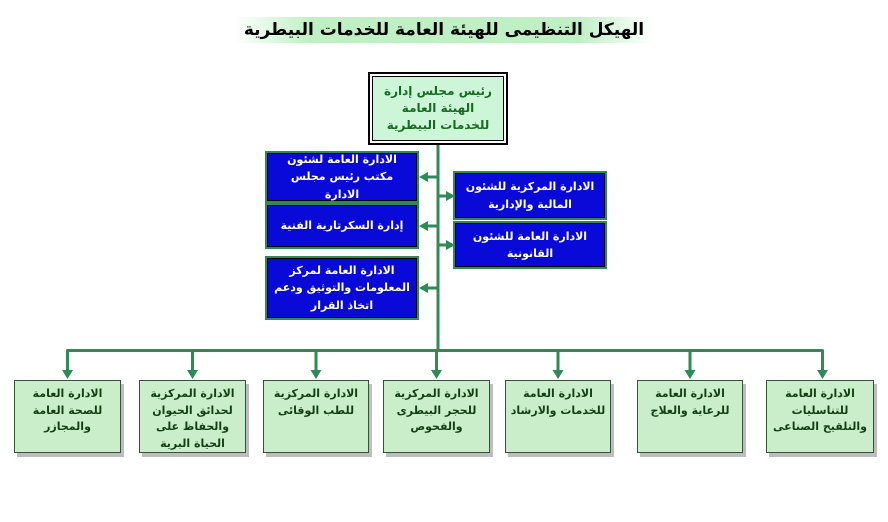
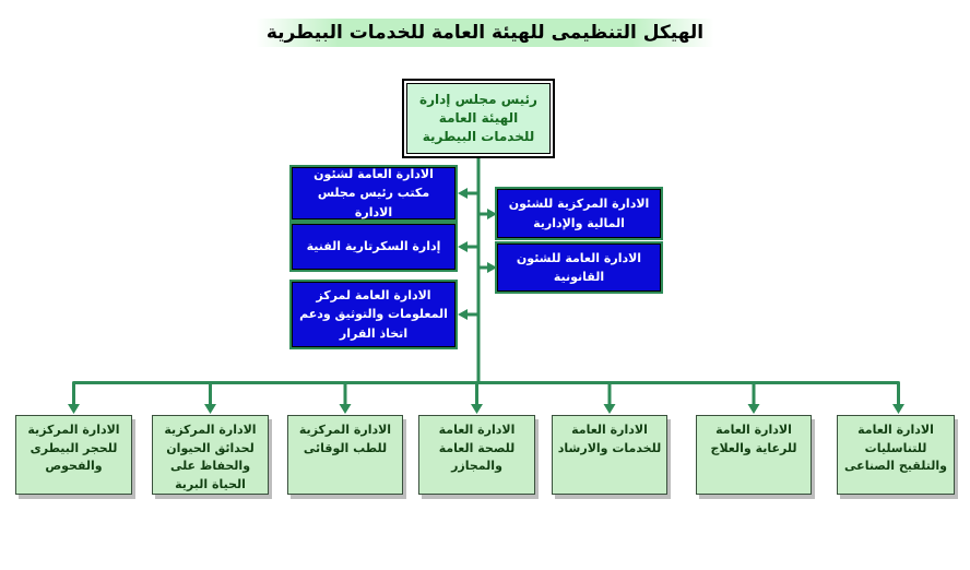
  الهيكل التنظيمى للهيئة العامة للخدمات البيطرية
  رئيس مجلس إدارة الهيئة العامة للخدمات البيطرية
  الادارة العامة لشئون مكتب رئيس مجلس الادارة
  إدارة السكرتارية الفنية
  الادارة العامة لمركز المعلومات والتوثيق ودعم اتخاذ القرار
  الادارة المركزية للشئون المالية والإدارية
  الادارة العامة للشئون القانونية
- الادارة العامة للصحة العامة والمجازر
+ الادارة المركزية للحجر البيطرى والفحوص
  الادارة المركزية لحدائق الحيوان والحفاظ على الحياة البرية
  الادارة المركزية للطب الوقائى
- الادارة المركزية للحجر البيطرى والفحوص
+ الادارة العامة للصحة العامة والمجازر
  الادارة العامة للخدمات والارشاد
  الادارة العامة للرعاية والعلاج
  الادارة العامة للتناسليات والتلقيح الصناعى
